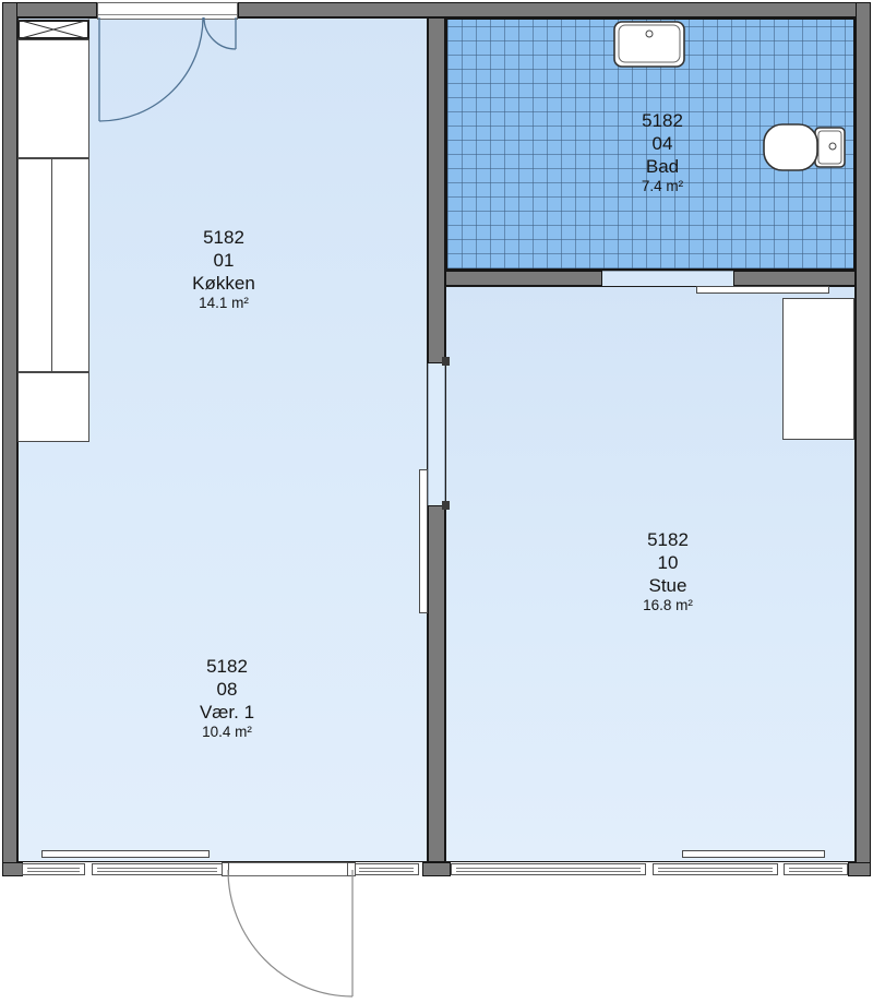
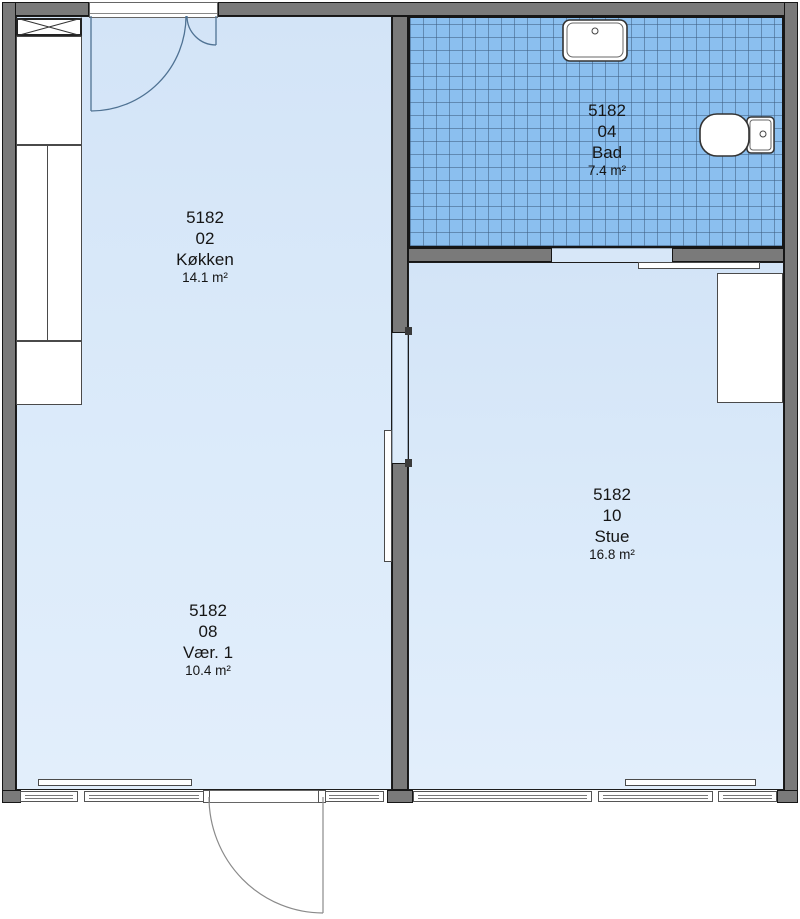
  5182
- 01
+ 02
  Køkken
  14.1 m²
  5182
  04
  Bad
  7.4 m²
  5182
  08
  Vær. 1
  10.4 m²
  5182
  10
  Stue
  16.8 m²
